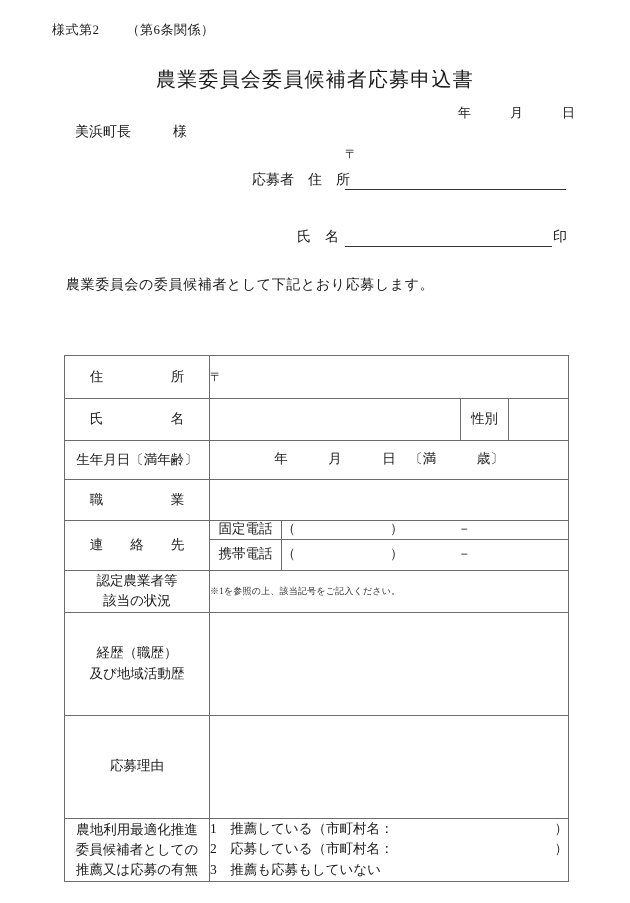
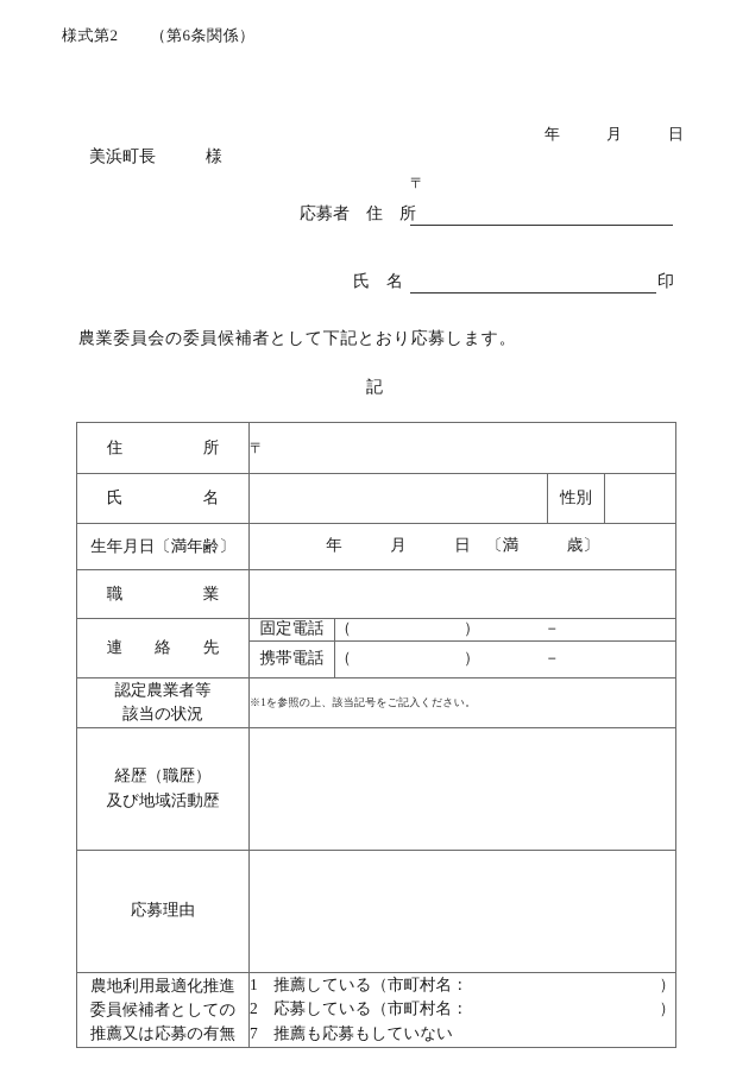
  様式第2 （第6条関係）
- 農業委員会委員候補者応募申込書
  年 月 日
  美浜町長 様
  〒
  応募者 住 所
  氏 名
  印
  農業委員会の委員候補者として下記とおり応募します。
+ 記
  住 所	〒
  氏 名		性別
  生年月日〔満年齢〕	年 月 日 〔満 歳〕
  職 業
  連 絡 先	固定電話	（ ） －
  携帯電話	（ ） －
  認定農業者等 該当の状況	※1を参照の上、該当記号をご記入ください。
  経歴（職歴） 及び地域活動歴
  応募理由
- 農地利用最適化推進 委員候補者としての 推薦又は応募の有無	1 推薦している（市町村名： ） 2 応募している（市町村名： ） 3 推薦も応募もしていない
+ 農地利用最適化推進 委員候補者としての 推薦又は応募の有無	1 推薦している（市町村名： ） 2 応募している（市町村名： ） 7 推薦も応募もしていない
